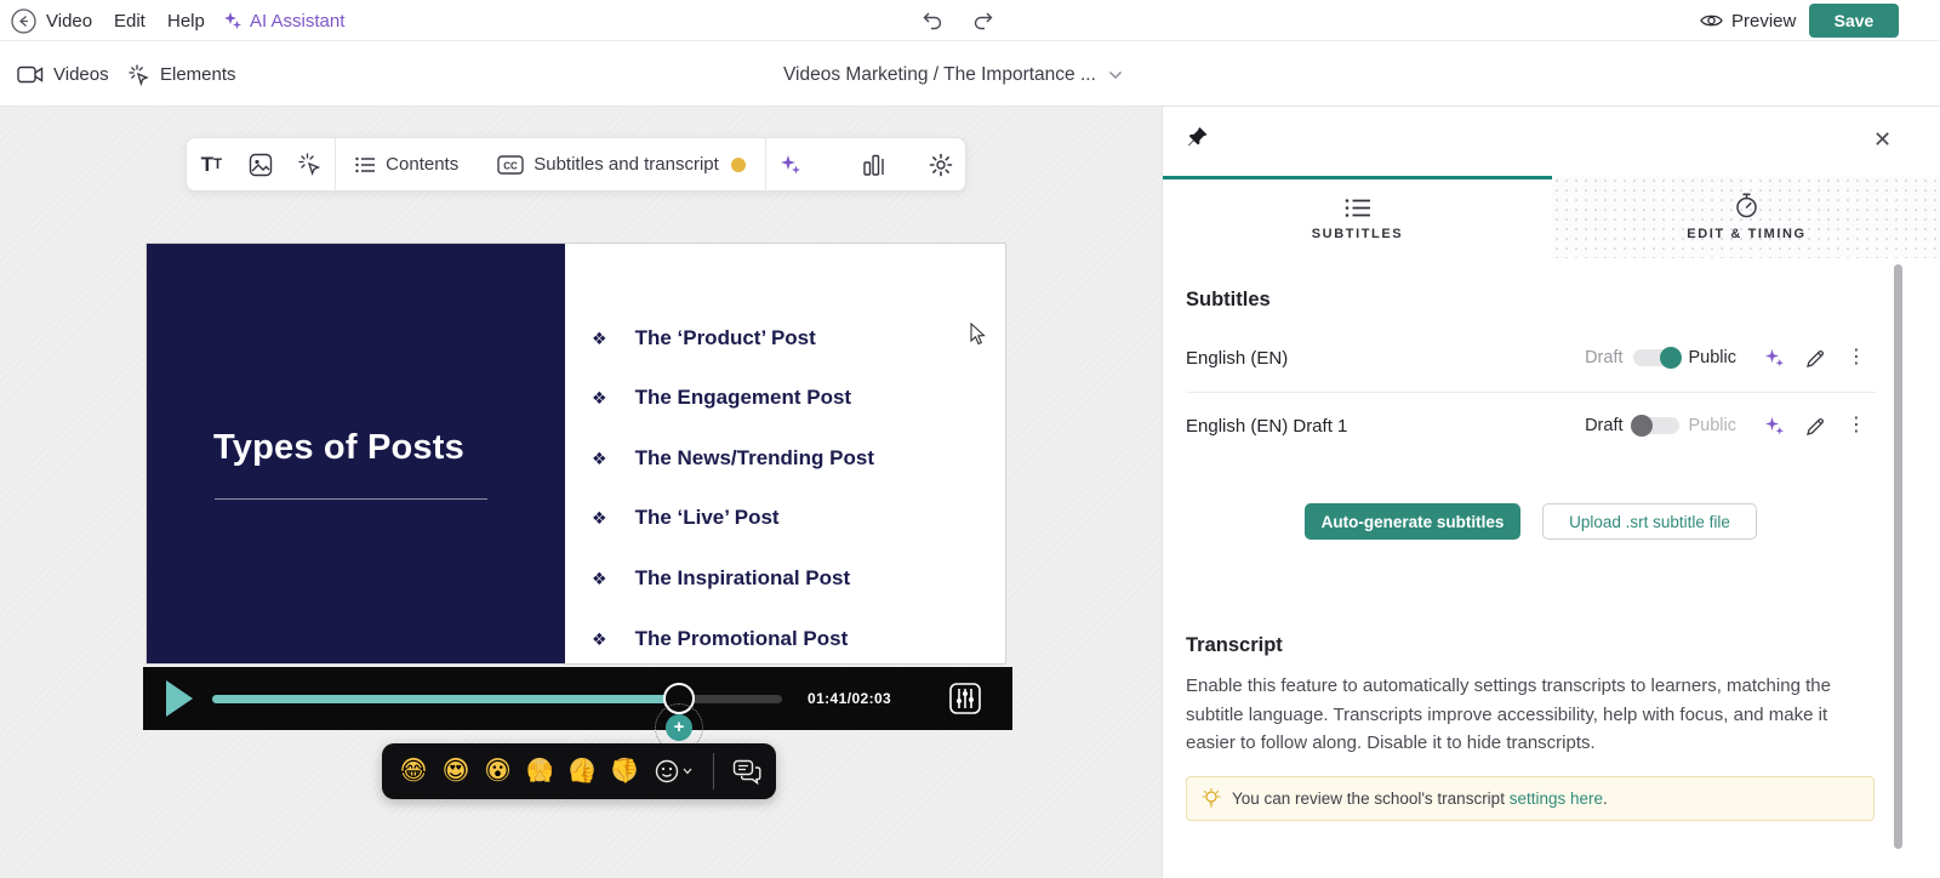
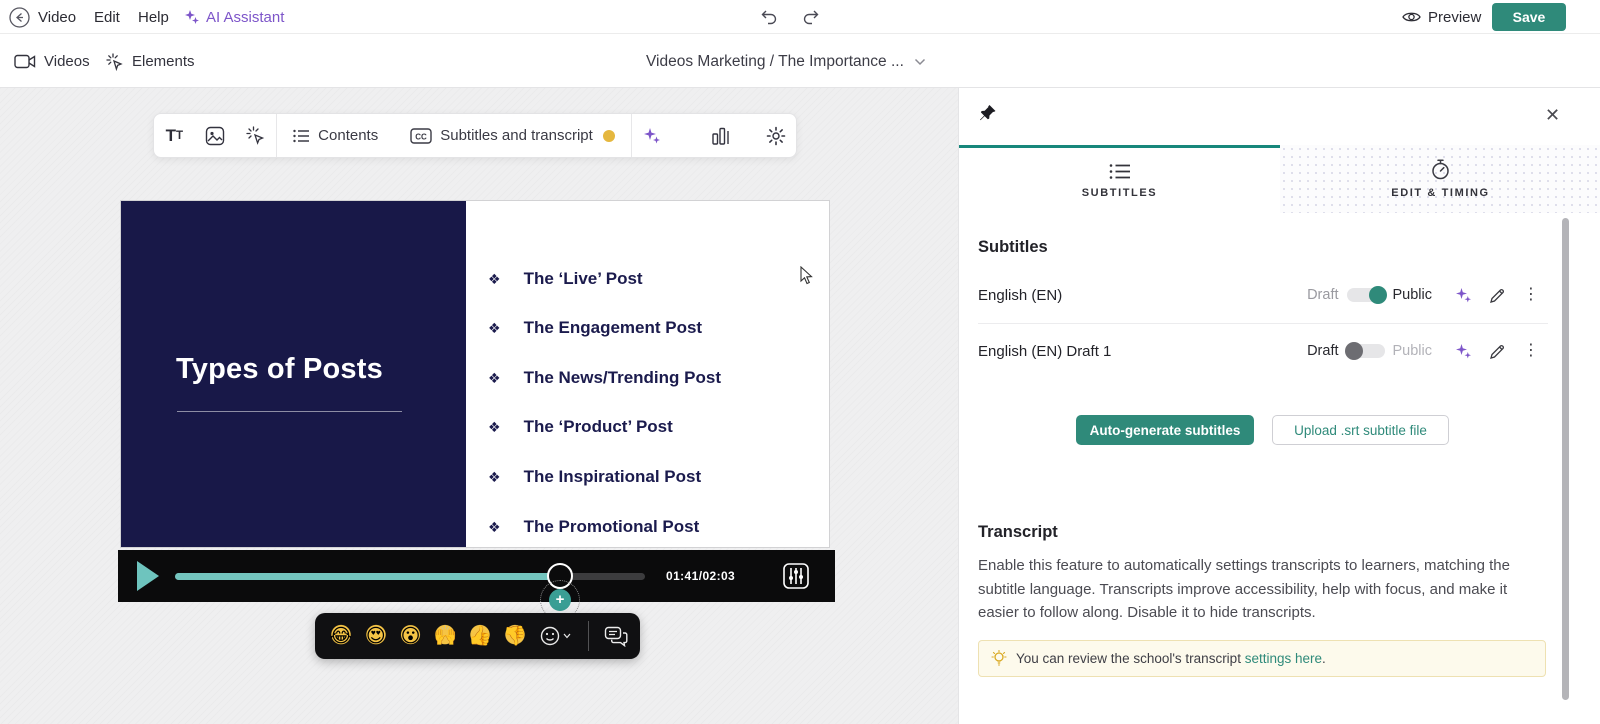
  Video
  Edit
  Help
  AI Assistant
  Preview
  Save
  Videos
  Elements
  Videos Marketing / The Importance ...
  T
  T
  Contents
  CC
  Subtitles and transcript
  Types of Posts
  ❖
- The ‘Product’ Post
+ The ‘Live’ Post
  ❖
  The Engagement Post
  ❖
  The News/Trending Post
  ❖
- The ‘Live’ Post
+ The ‘Product’ Post
  ❖
  The Inspirational Post
  ❖
  The Promotional Post
  01:41
  /
  02:03
  +
  😂
  😍
  😮
  🙌
  👍
  👎
  ✕
  SUBTITLES
  EDIT & TIMING
  Subtitles
  English (EN)
  Draft
  Public
  ⋮
  English (EN) Draft 1
  Draft
  Public
  ⋮
  Auto-generate subtitles
  Upload .srt subtitle file
  Transcript
  Enable this feature to automatically settings transcripts to learners, matching the subtitle language. Transcripts improve accessibility, help with focus, and make it easier to follow along. Disable it to hide transcripts.
  You can review the school's transcript settings here.
